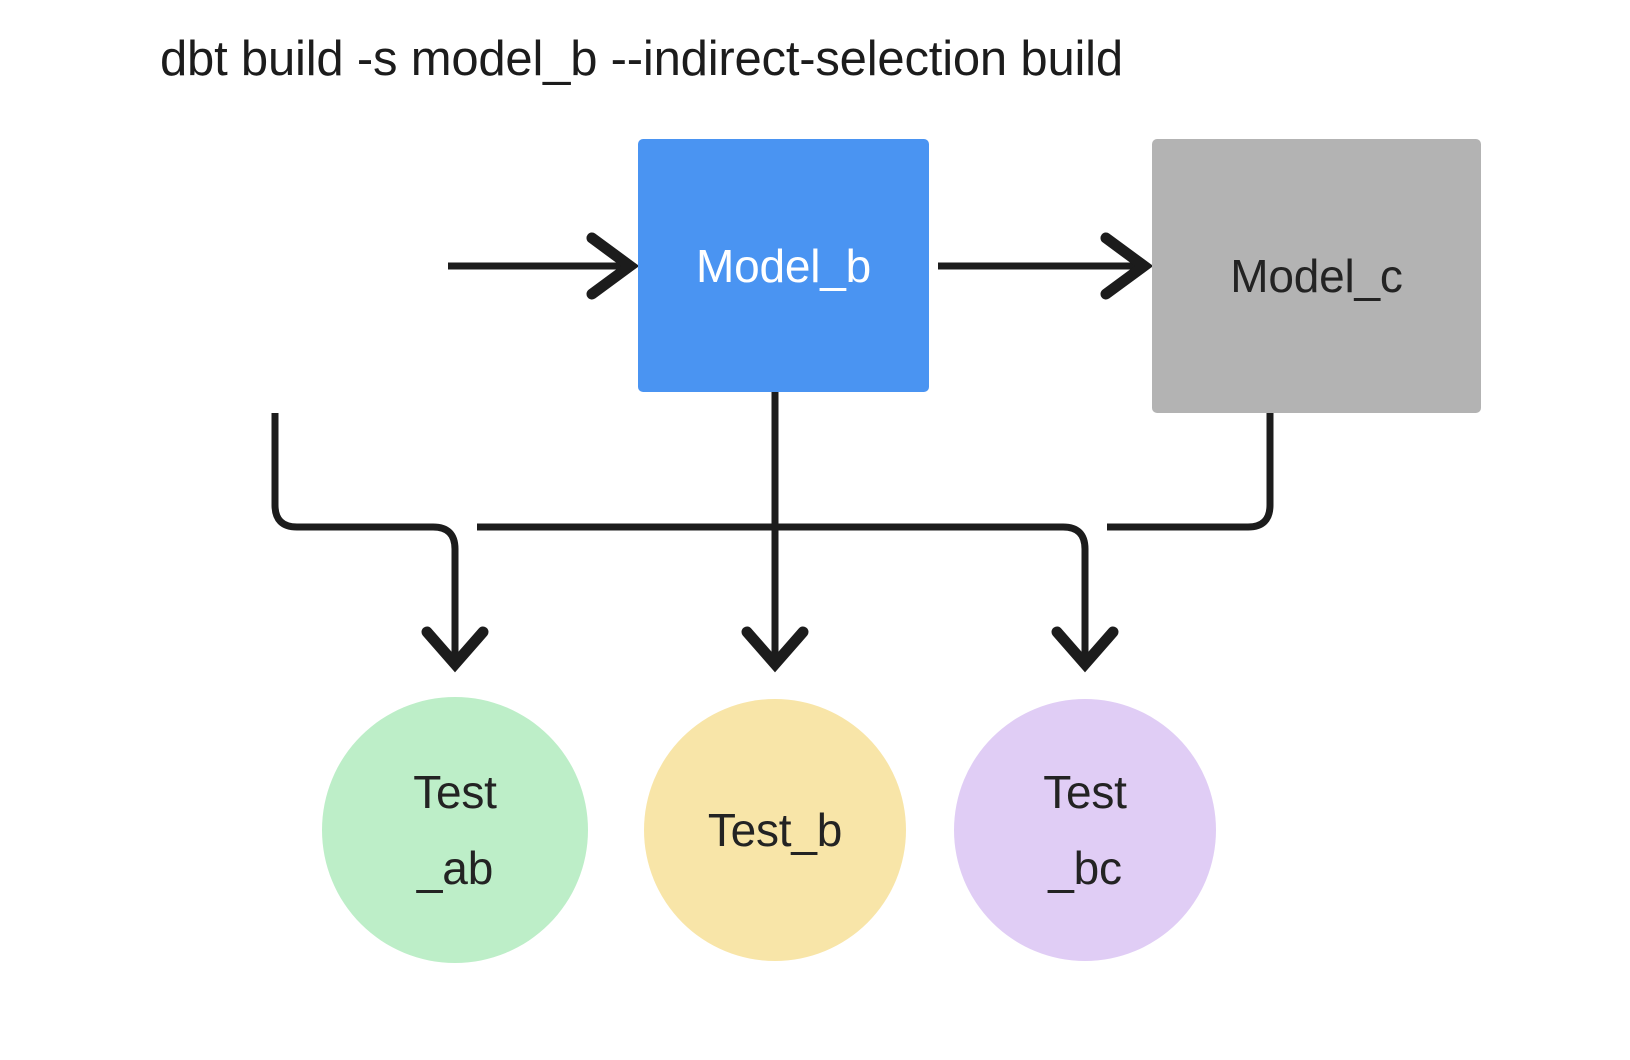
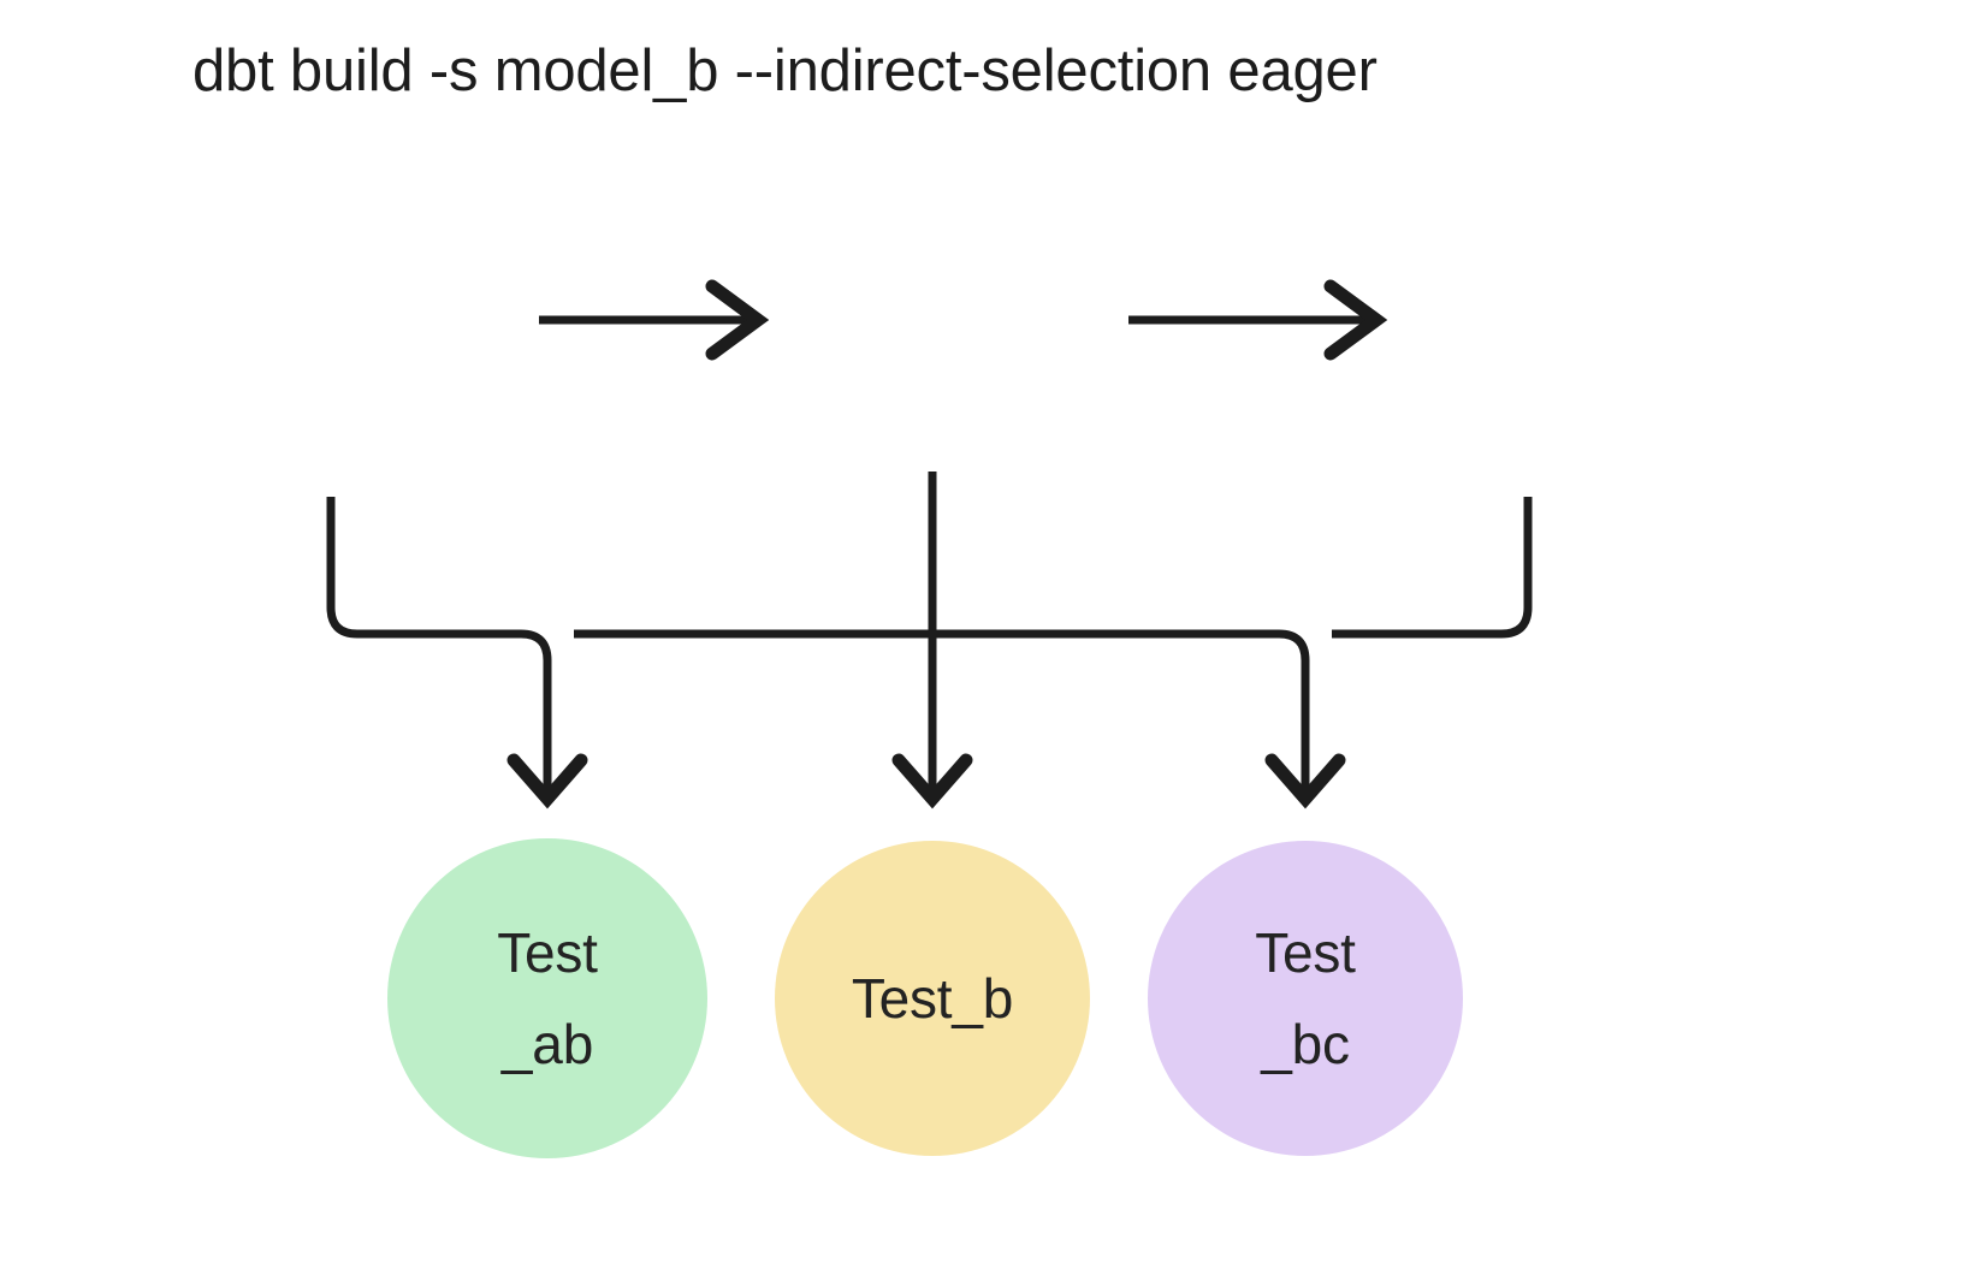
- dbt build -s model_b --indirect-selection build
+ dbt build -s model_b --indirect-selection eager
- Model_b
- Model_c
  Test
  _ab
  Test_b
  Test
  _bc
